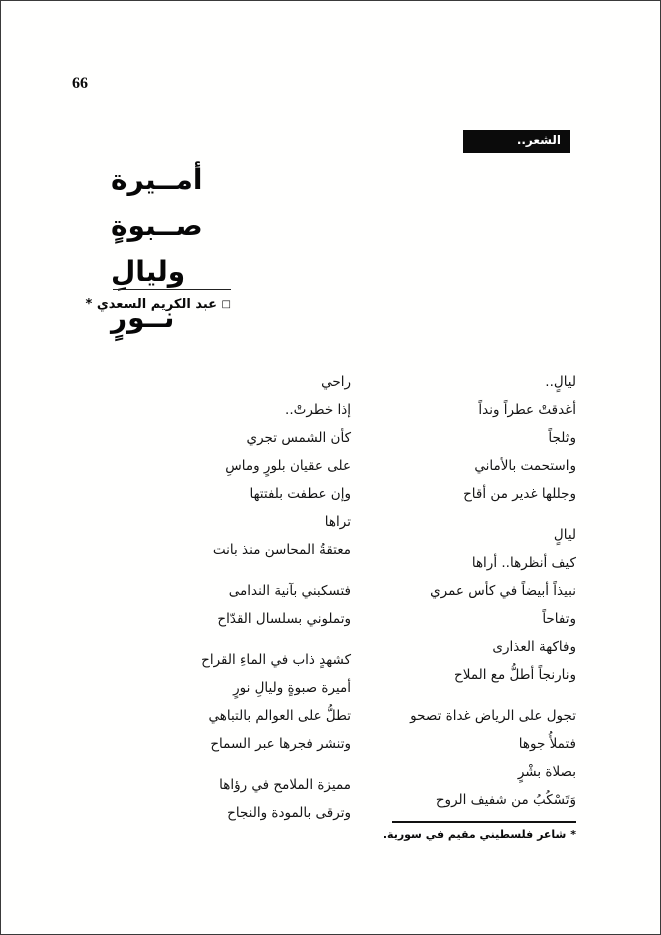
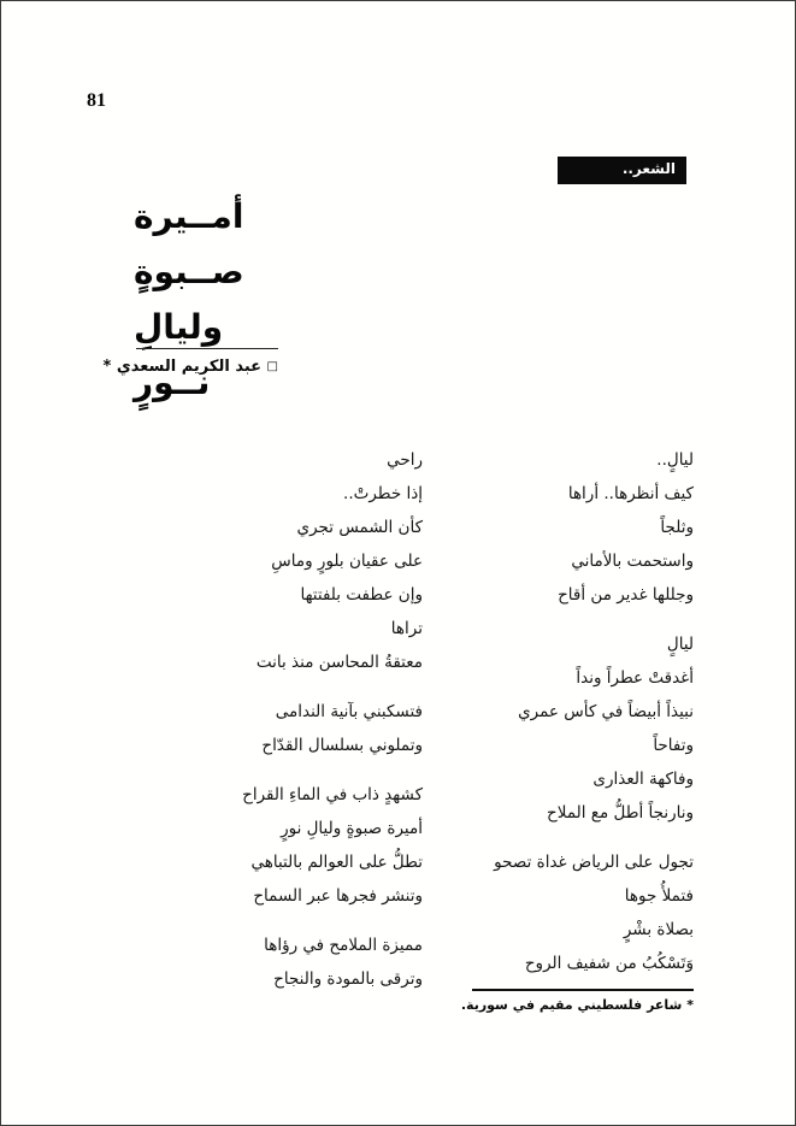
- 66
+ 81
  الشعر..
  أمــيرة صــبوةٍ
  وليالِ نــورٍ
  □ عبد الكريم السعدي *
  ليالٍ..
- أغدقتْ عطراً ونداً
+ كيف أنظرها.. أراها
  وثلجاً
  واستحمت بالأماني
  وجللها غدير من أقاح
  ليالٍ
- كيف أنظرها.. أراها
+ أغدقتْ عطراً ونداً
  نبيذاً أبيضاً في كأس عمري
  وتفاحاً
  وفاكهة العذارى
  ونارنجاً أطلُّ مع الملاح
  تجول على الرياض غداة تصحو
  فتملأُ جوها
  بصلاة بشْرٍ
  وَتَسْكُبُ من شفيف الروح
  راحي
  إذا خطرتْ..
  كأن الشمس تجري
  على عقيان بلورٍ وماسِ
  وإن عطفت بلفتتها
  تراها
  معتقةُ المحاسن منذ بانت
  فتسكبني بآنية الندامى
  وتملوني بسلسال القدّاح
  كشهدٍ ذاب في الماءِ القراح
  أميرة صبوةٍ وليالِ نورٍ
  تطلُّ على العوالم بالتباهي
  وتنشر فجرها عبر السماح
  مميزة الملامح في رؤاها
  وترقى بالمودة والنجاح
  * شاعر فلسطيني مقيم في سورية.
